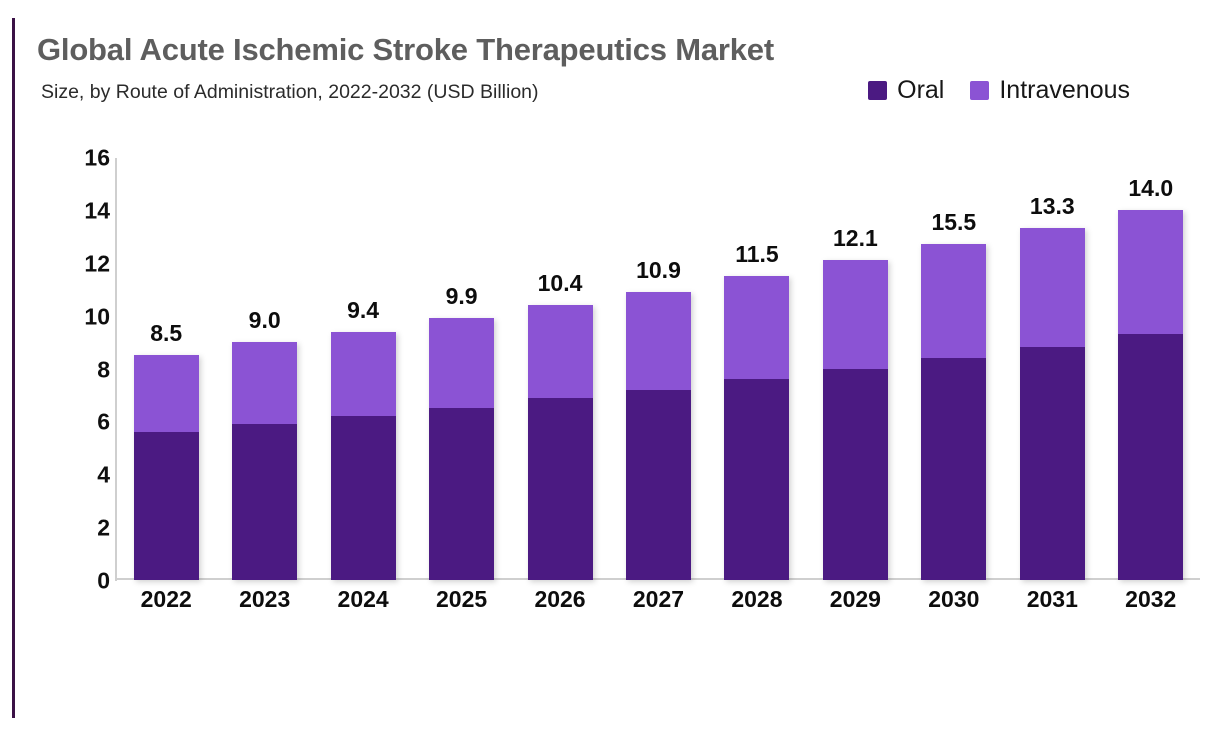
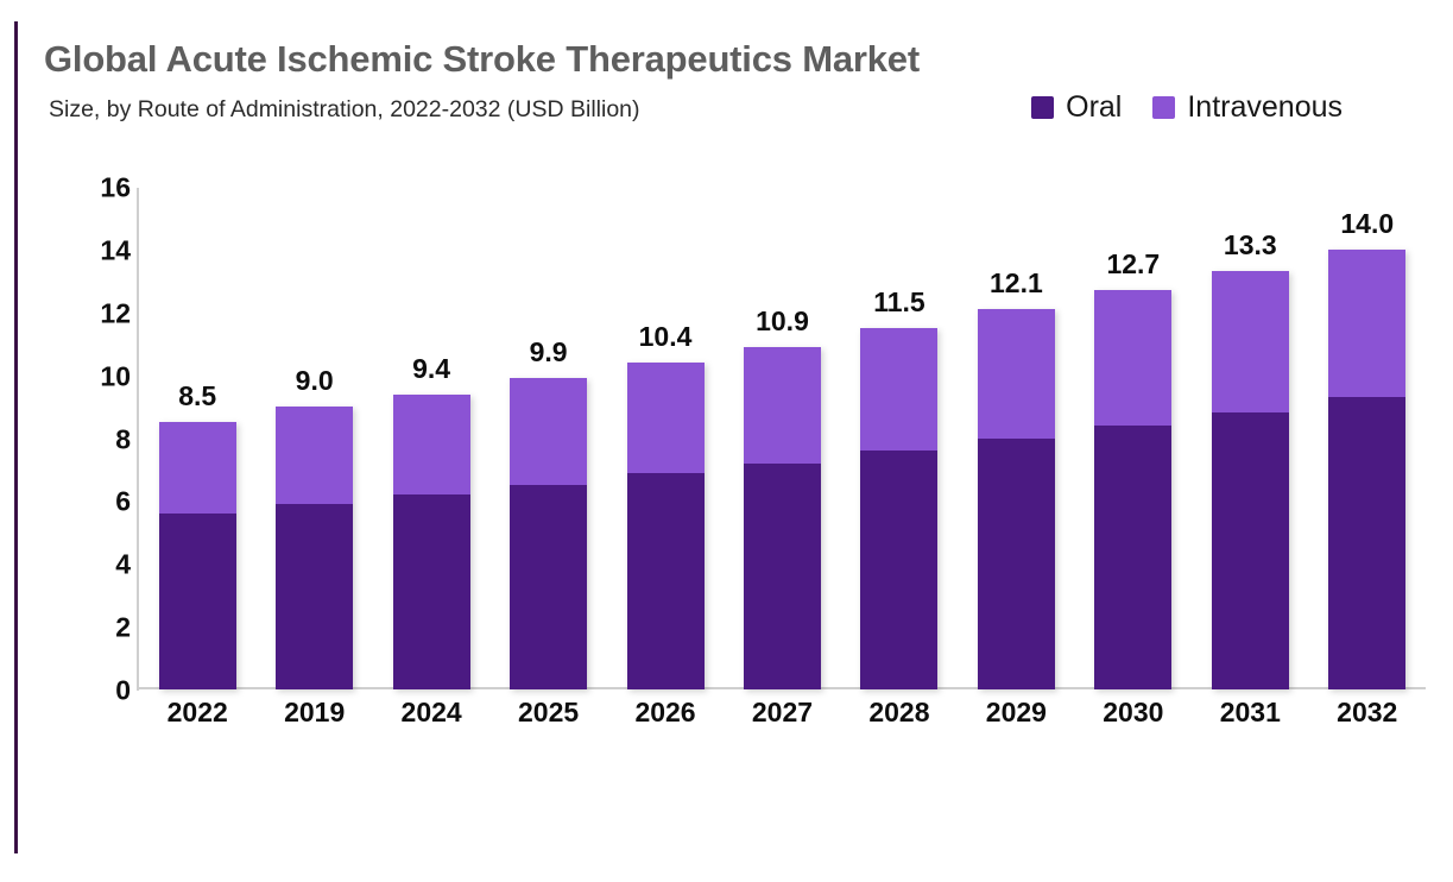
  Global Acute Ischemic Stroke Therapeutics Market
  Size, by Route of Administration, 2022-2032 (USD Billion)
  Oral
  Intravenous
  0
  2
  4
  6
  8
  10
  12
  14
  16
  8.5
  9.0
  9.4
  9.9
  10.4
  10.9
  11.5
  12.1
- 15.5
+ 12.7
  13.3
  14.0
  2022
- 2023
+ 2019
  2024
  2025
  2026
  2027
  2028
  2029
  2030
  2031
  2032
